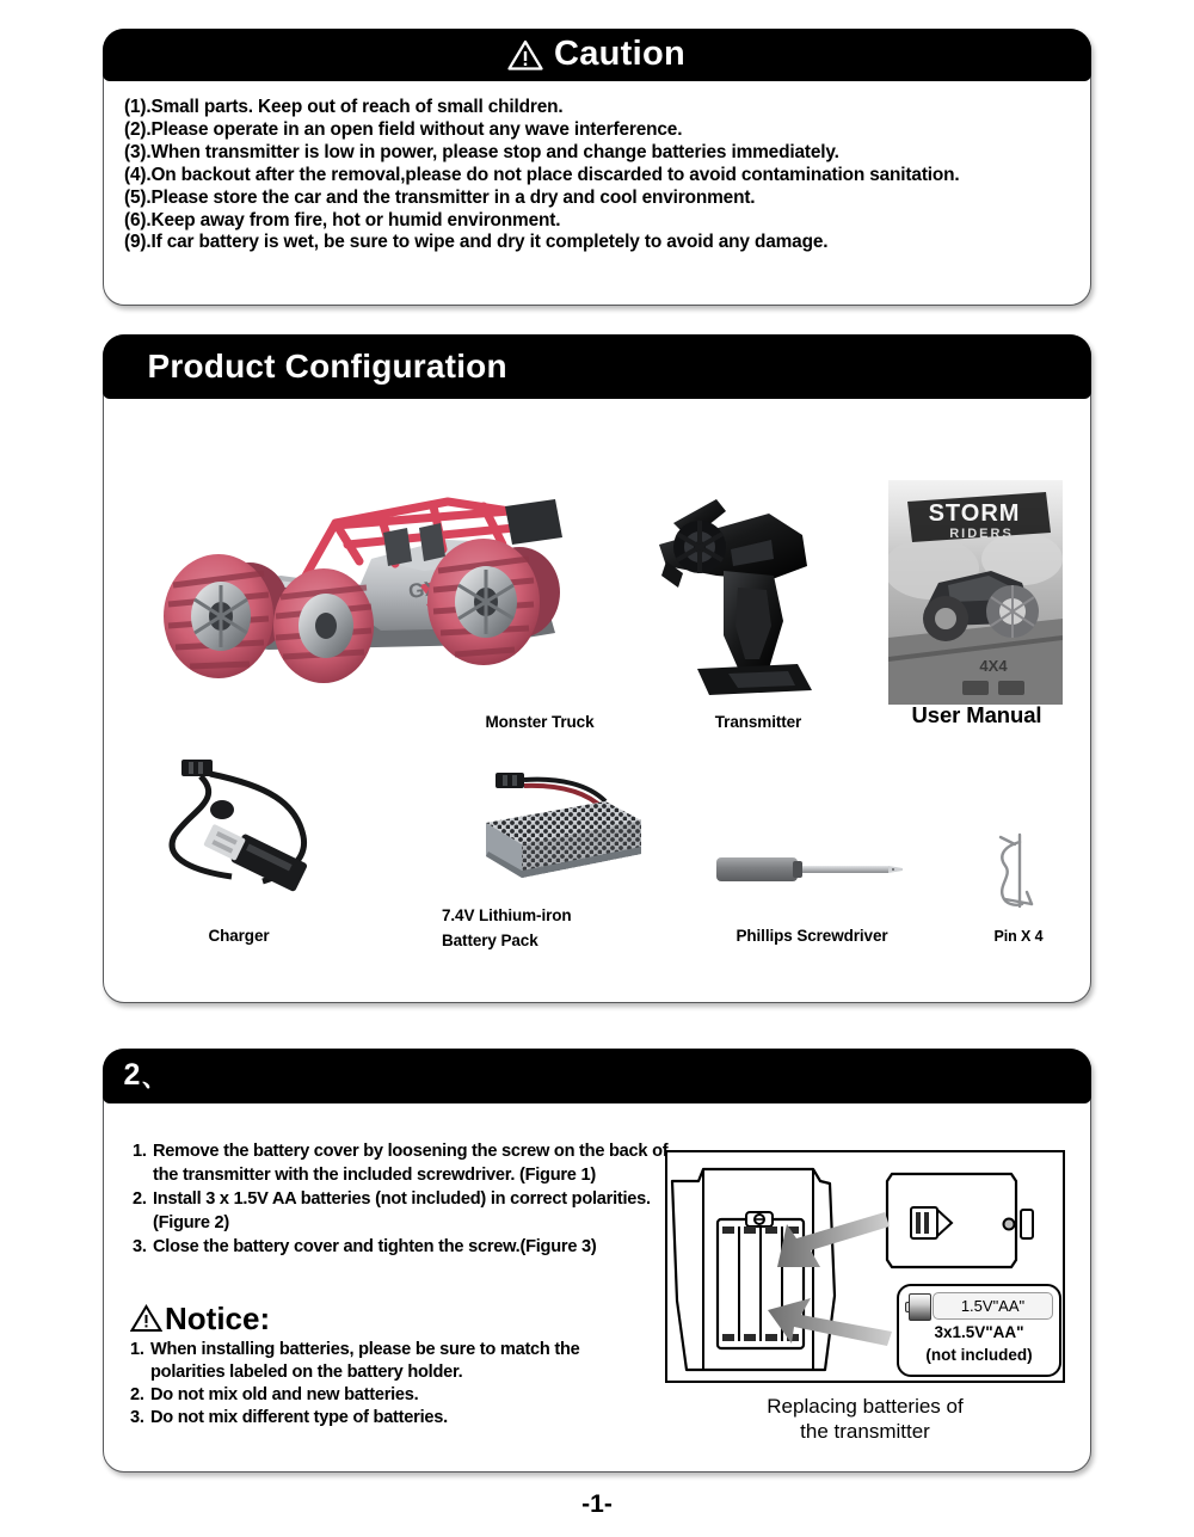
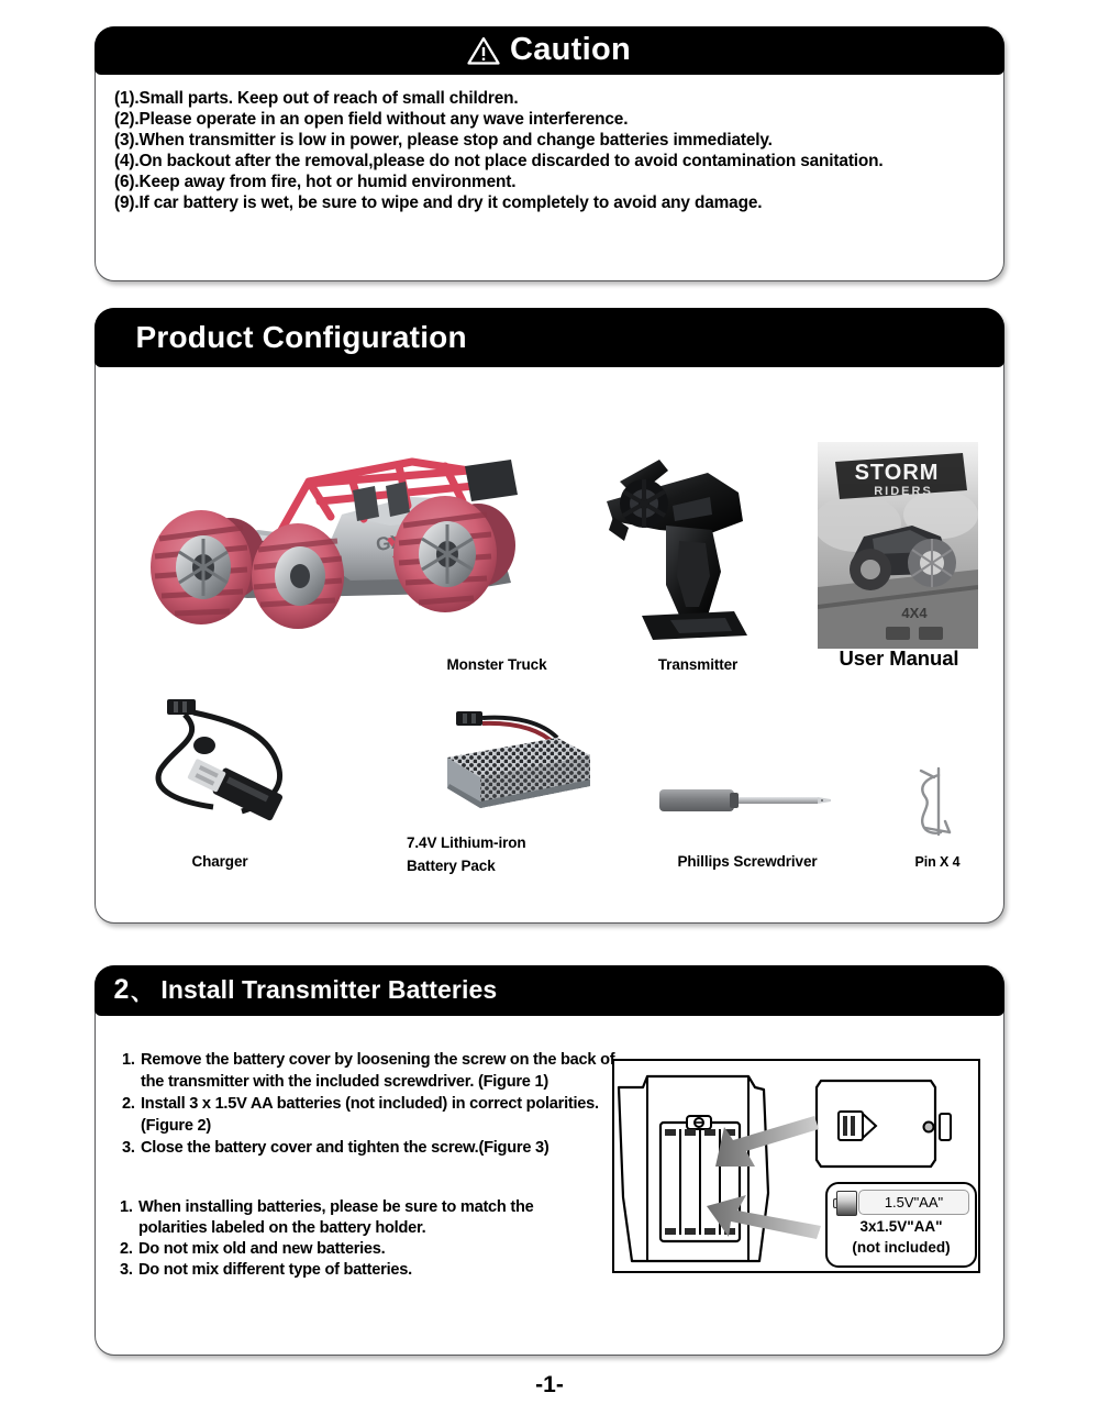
  Caution
  (1).Small parts. Keep out of reach of small children.
  (2).Please operate in an open field without any wave interference.
  (3).When transmitter is low in power, please stop and change batteries immediately.
  (4).On backout after the removal,please do not place discarded to avoid contamination sanitation.
- (5).Please store the car and the transmitter in a dry and cool environment.
  (6).Keep away from fire, hot or humid environment.
  (9).If car battery is wet, be sure to wipe and dry it completely to avoid any damage.
  Product Configuration
  STORM
  RIDERS
  4X4
  Monster Truck
  Transmitter
  User Manual
  Charger
  7.4V Lithium-iron
  Battery Pack
  Phillips Screwdriver
  Pin X 4
  2、
+ Install Transmitter Batteries
  1.
  Remove the battery cover by loosening the screw on the back o the transmitter with the included screwdriver. (Figure 1)
  2.
  Install 3 x 1.5V AA batteries (not included) in correct polarities. (Figure 2)
  3.
  Close the battery cover and tighten the screw.(Figure 3)
- Notice:
  1.
  When installing batteries, please be sure to match the polarities labeled on the battery holder.
  2.
  Do not mix old and new batteries.
  3.
  Do not mix different type of batteries.
  1.5V"AA"
  3x1.5V"AA"
  (not included)
- Replacing batteries of
- the transmitter
  -1-
